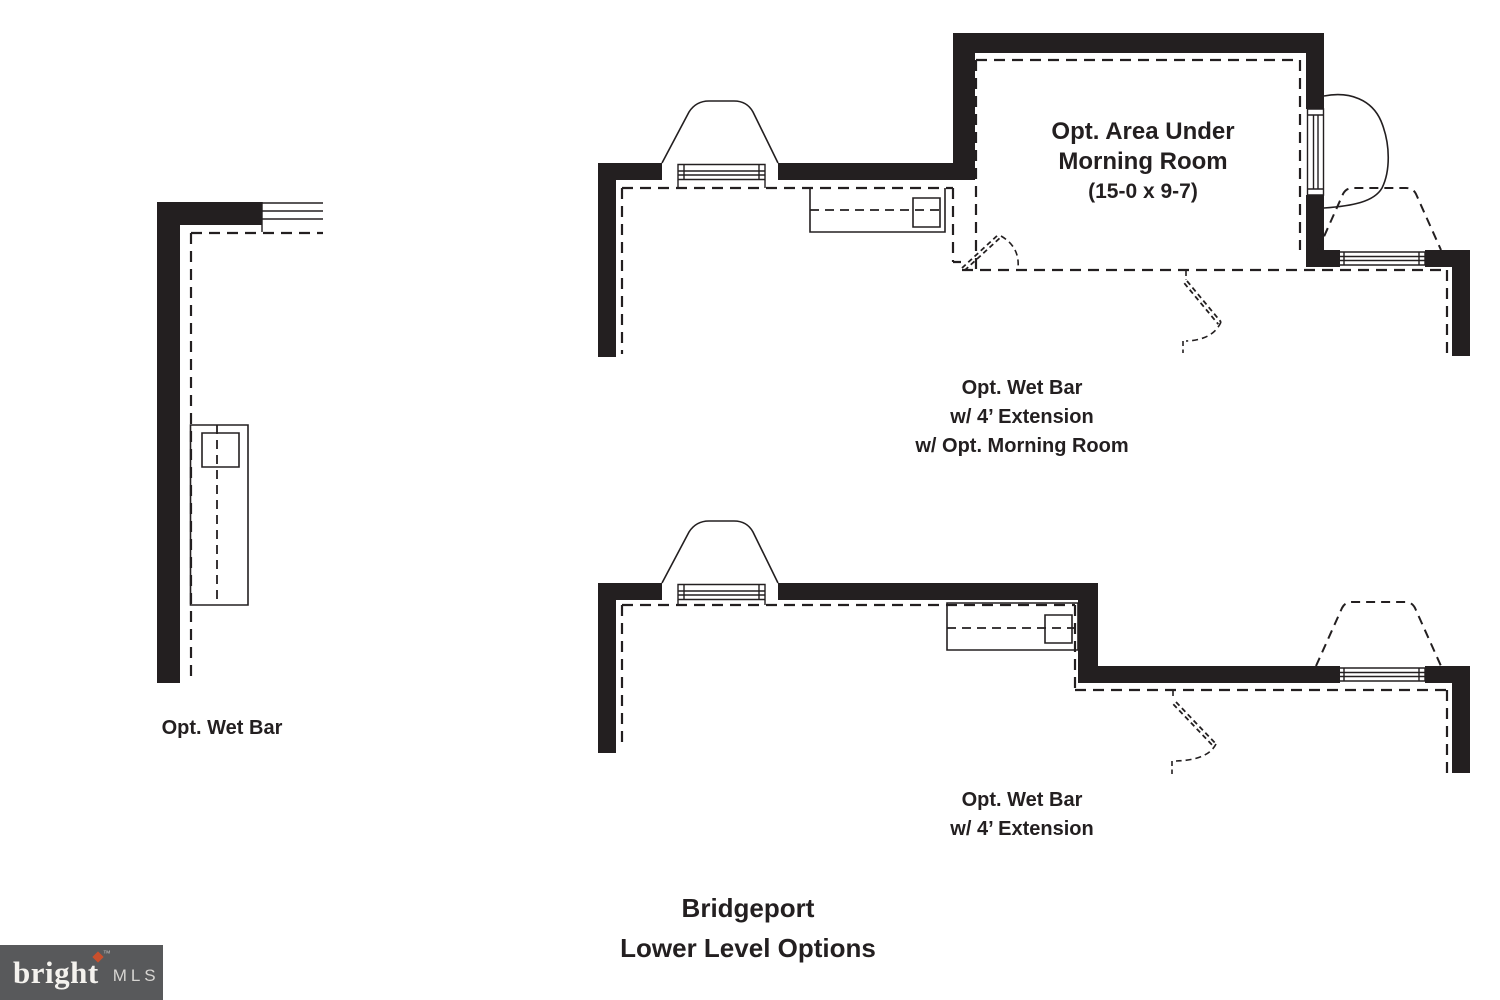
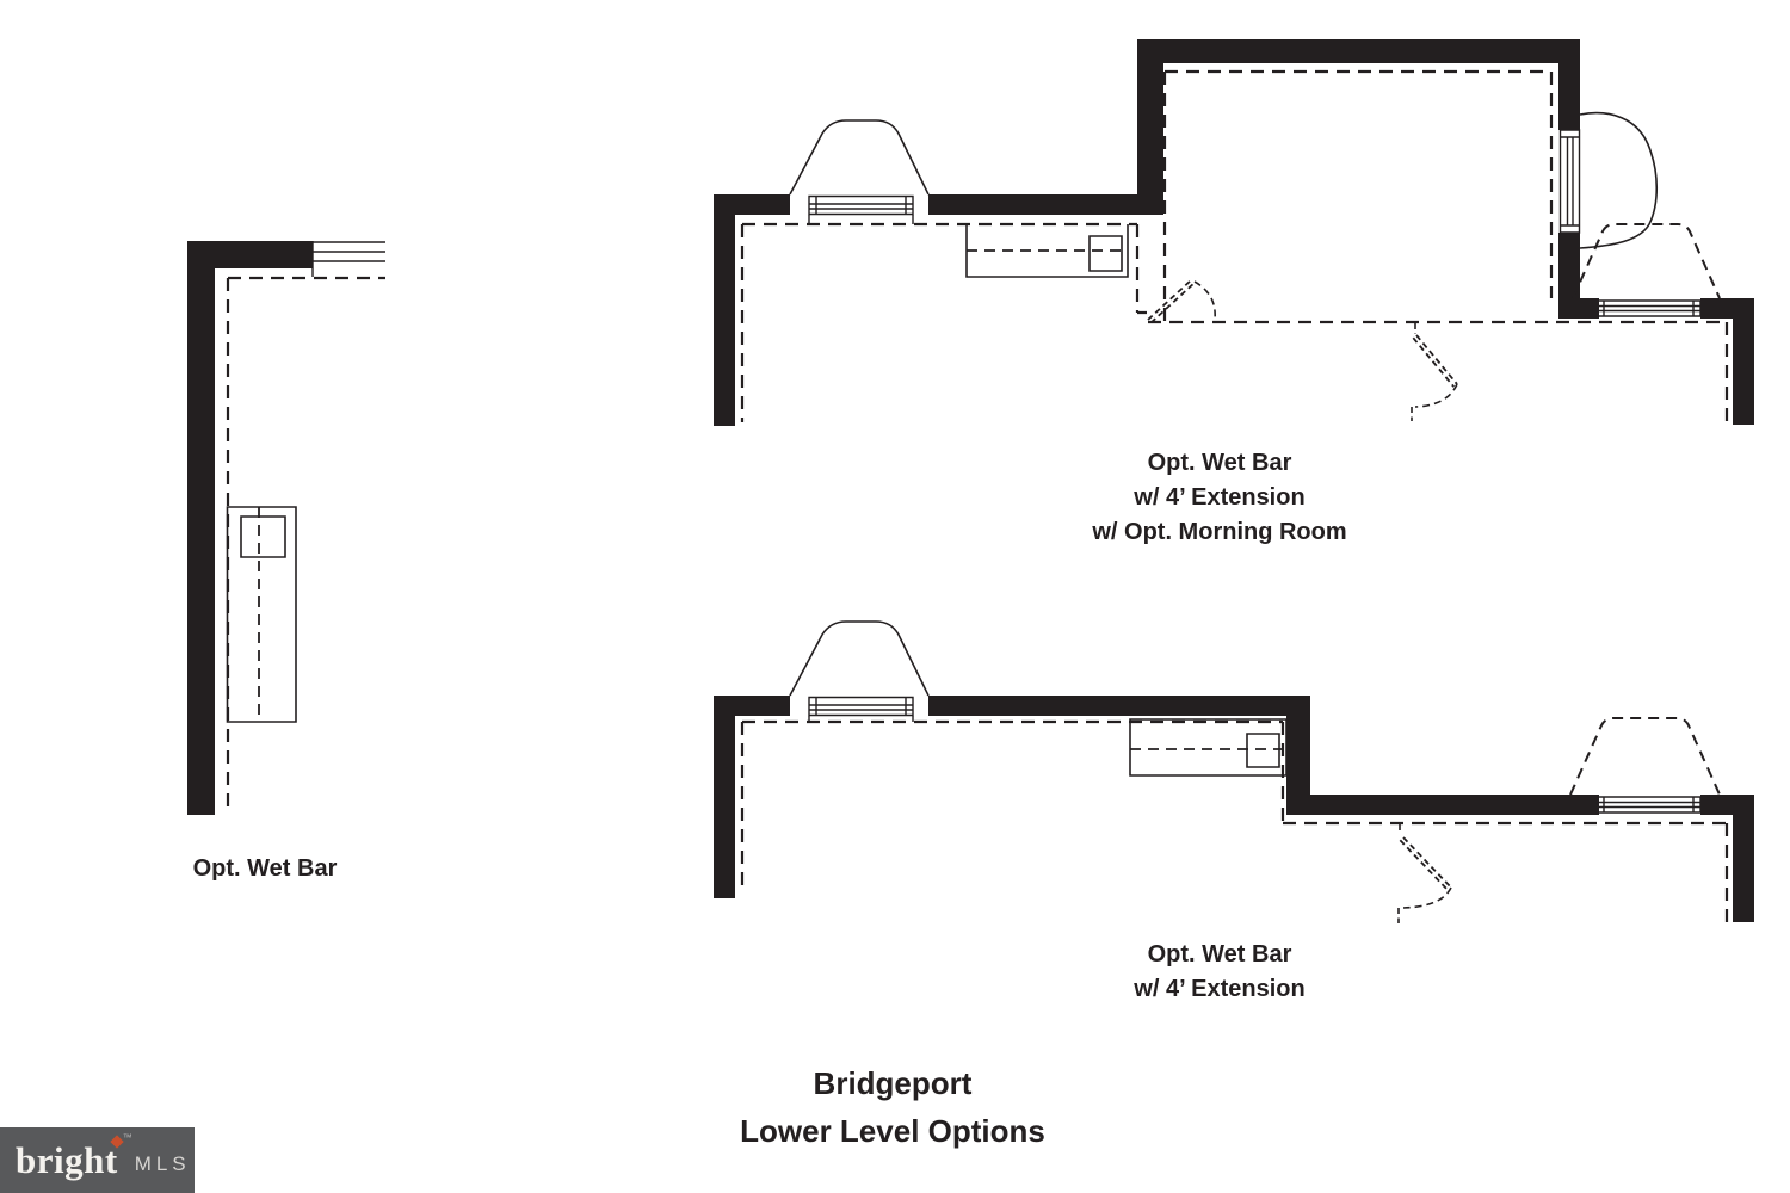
- Opt. Area Under
- Morning Room
- (15-0 x 9-7)
  Opt. Wet Bar
  w/ 4’ Extension
  w/ Opt. Morning Room
  Opt. Wet Bar
  w/ 4’ Extension
  Opt. Wet Bar
  Bridgeport
  Lower Level Options
  bright
  ™
  MLS
